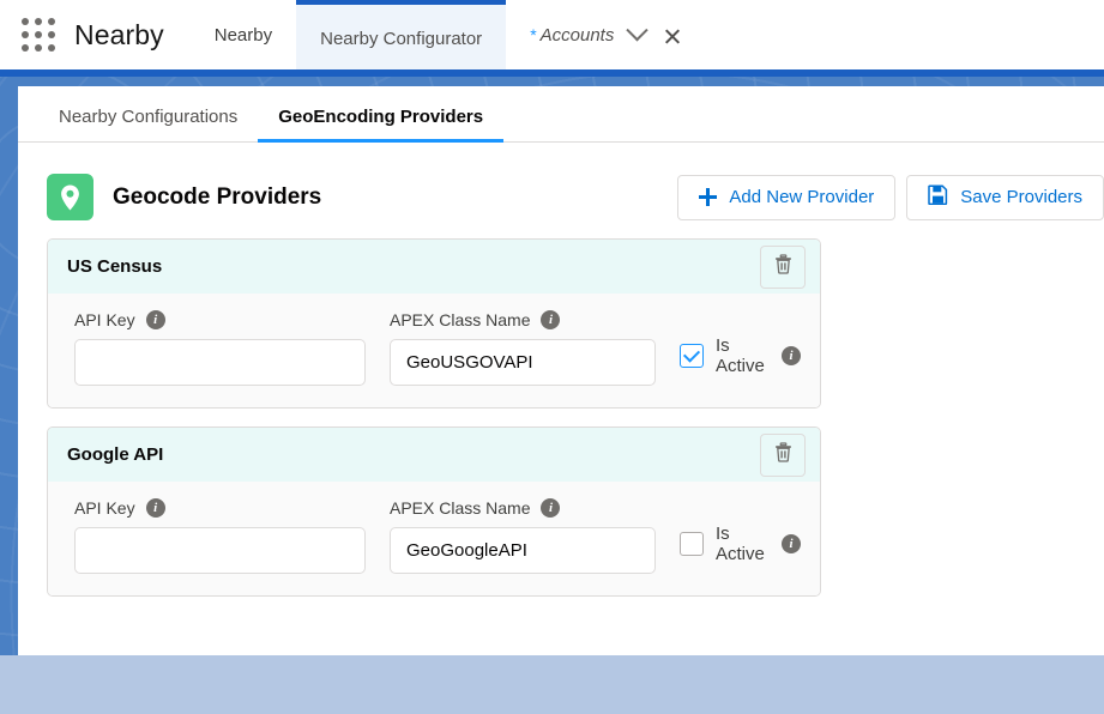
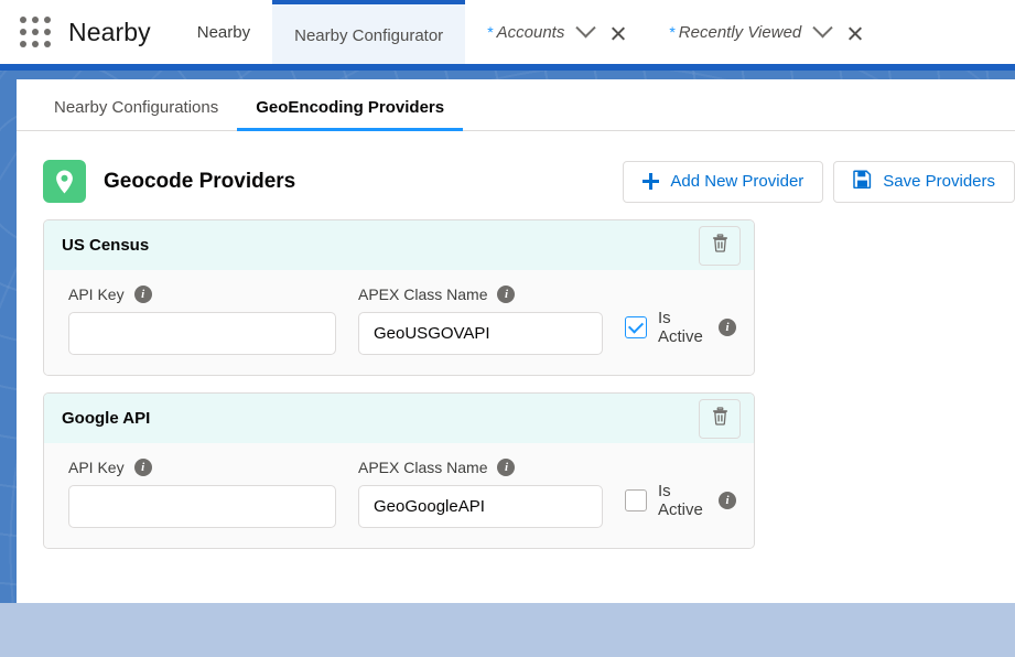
  Nearby
  Nearby
  Nearby Configurator
  * Accounts
+ * Recently Viewed
  Nearby Configurations
  GeoEncoding Providers
  Geocode Providers
  Add New Provider
  Save Providers
  US Census
  API Key
  i
  APEX Class Name
  i
  GeoUSGOVAPI
  Is Active
  i
  Google API
  API Key
  i
  APEX Class Name
  i
  GeoGoogleAPI
  Is Active
  i
